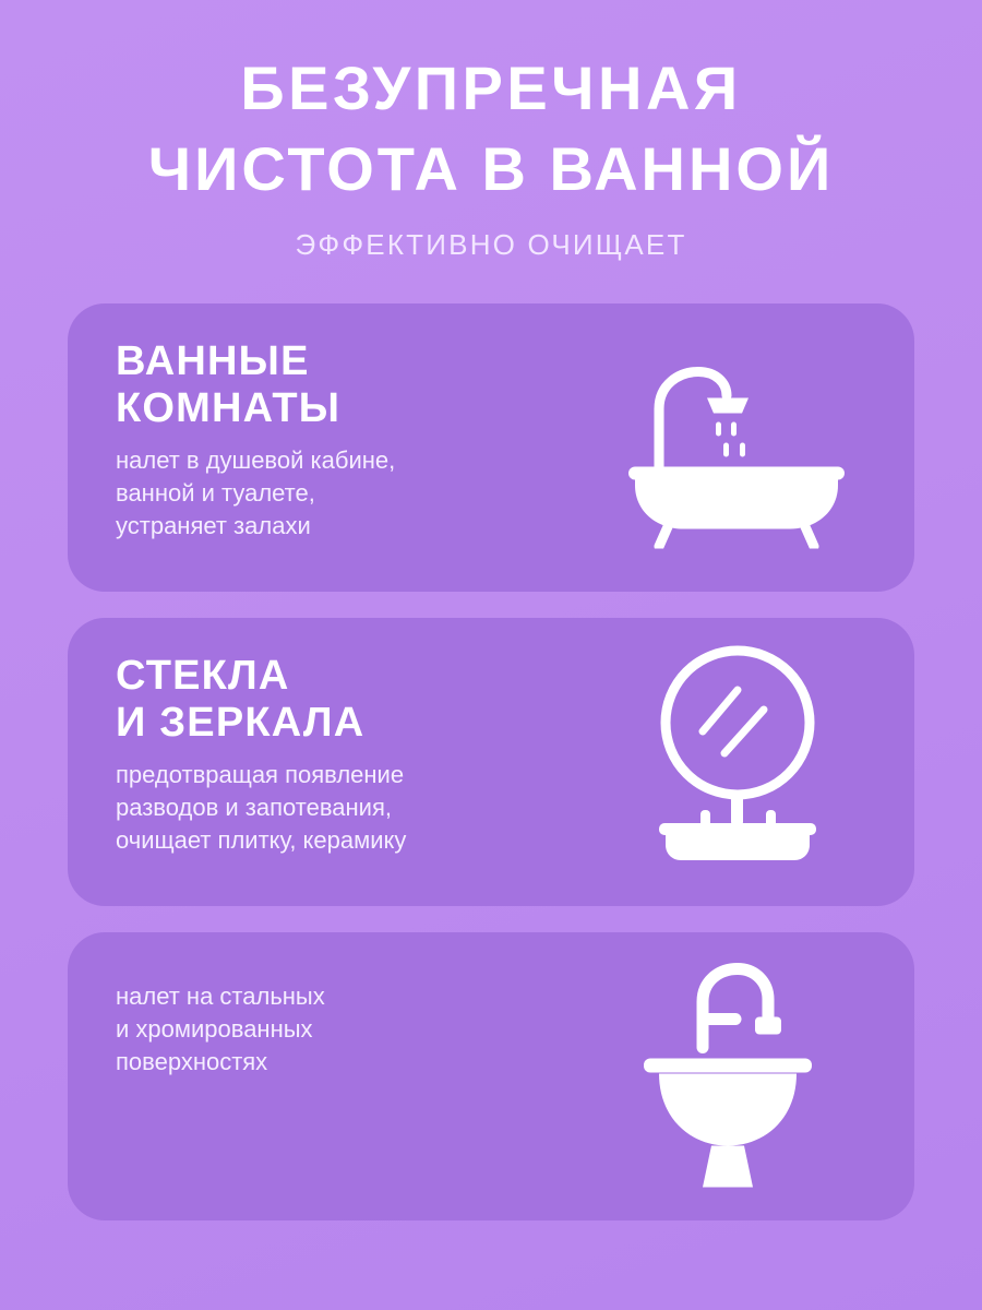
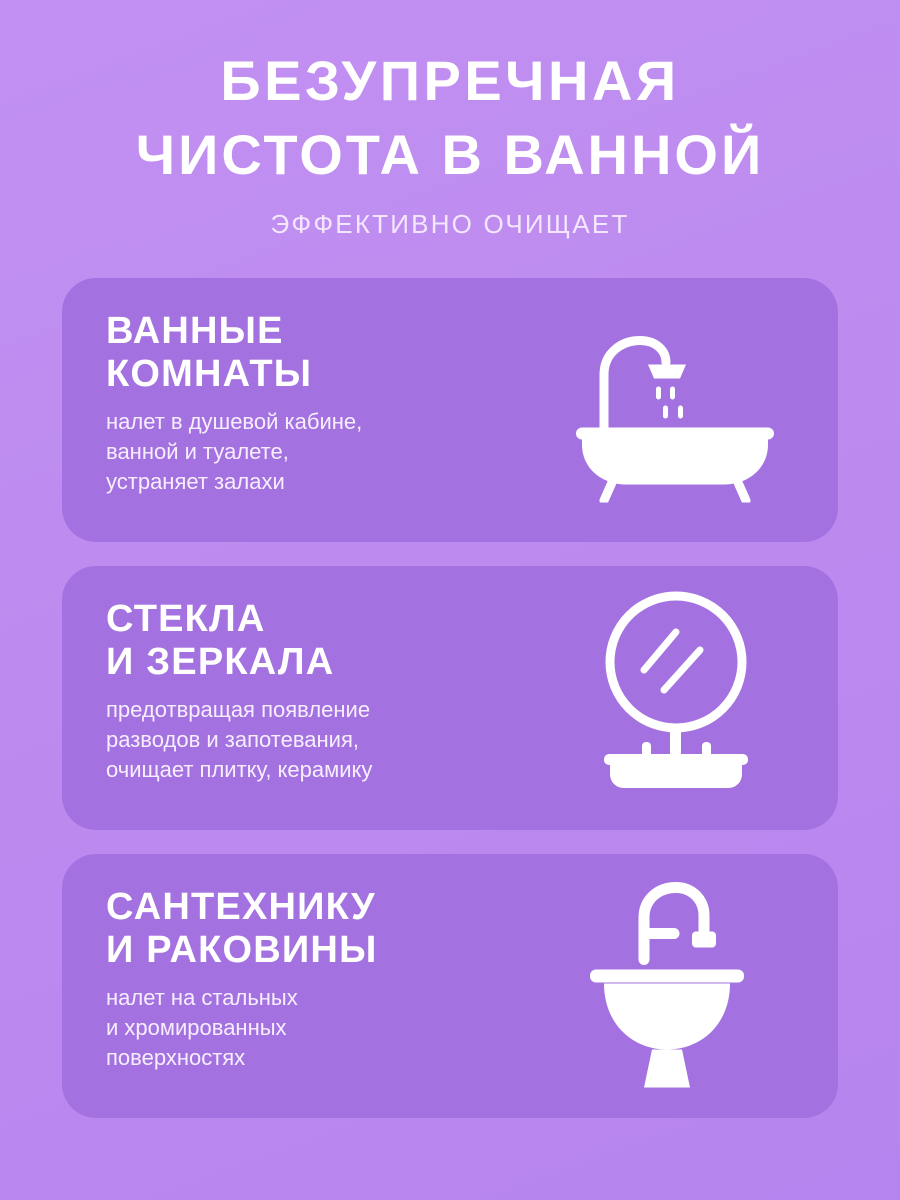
  БЕЗУПРЕЧНАЯ
  ЧИСТОТА В ВАННОЙ
  ЭФФЕКТИВНО ОЧИЩАЕТ
  ВАННЫЕ
  КОМНАТЫ
  налет в душевой кабине,
  ванной и туалете,
  устраняет залахи
  СТЕКЛА
  И ЗЕРКАЛА
  предотвращая появление
  разводов и запотевания,
  очищает плитку, керамику
+ САНТЕХНИКУ
+ И РАКОВИНЫ
  налет на стальных
  и хромированных
  поверхностях
